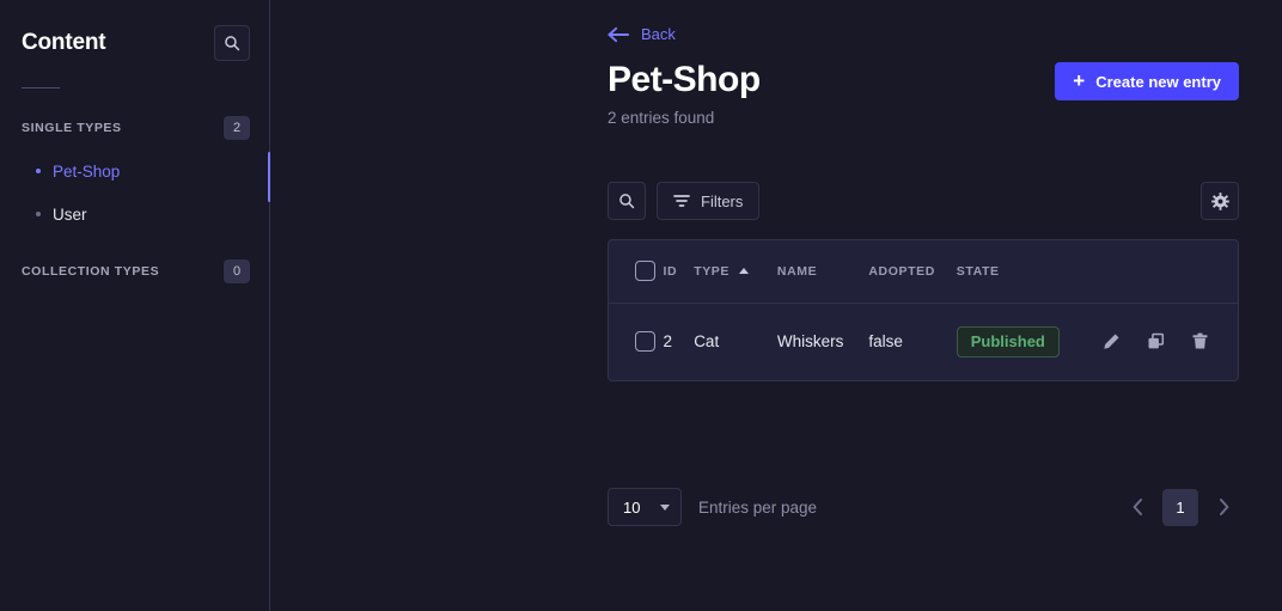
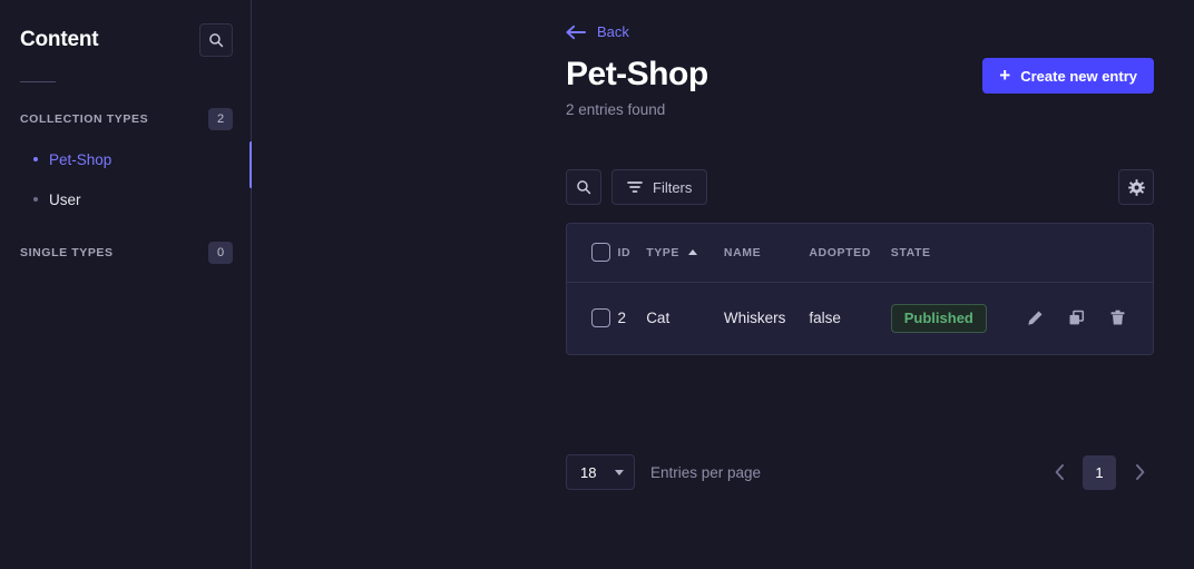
  Content
- SINGLE TYPES
+ COLLECTION TYPES
  2
  Pet-Shop
  User
- COLLECTION TYPES
+ SINGLE TYPES
  0
  Back
  Pet-Shop
  2 entries found
  +
  Create new entry
  Filters
  	ID	TYPE	NAME	ADOPTED	STATE
  	2	Cat	Whiskers	false	Published
- 10
+ 18
  Entries per page
  1
